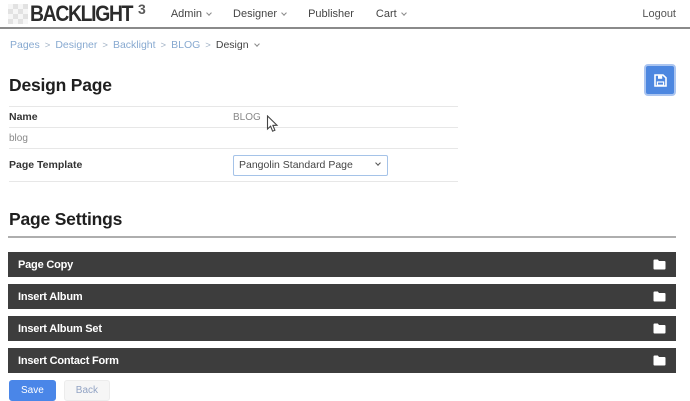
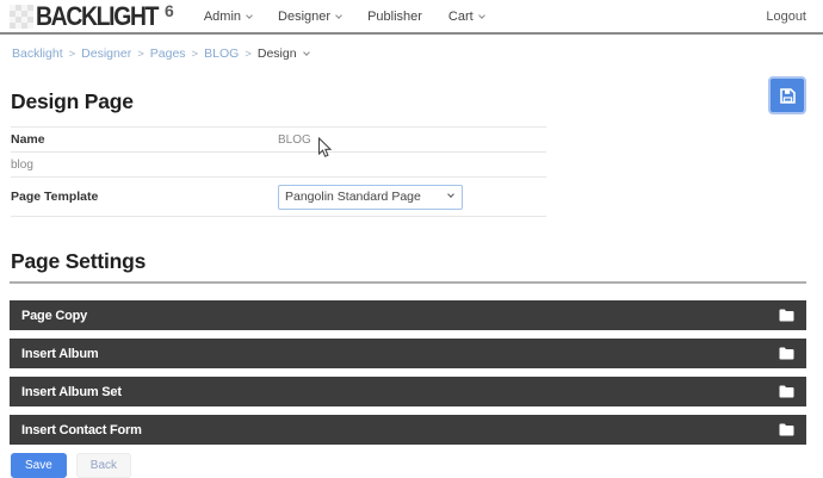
  BACKLIGHT
- 3
+ 6
  Admin
  Designer
  Publisher
  Cart
  Logout
- Pages
+ Backlight
  >
  Designer
  >
- Backlight
+ Pages
  >
  BLOG
  >
  Design
  Design Page
  Name
  BLOG
  blog
  Page Template
  Pangolin Standard Page
  Page Settings
  Page Copy
  Insert Album
  Insert Album Set
  Insert Contact Form
  Save
  Back
